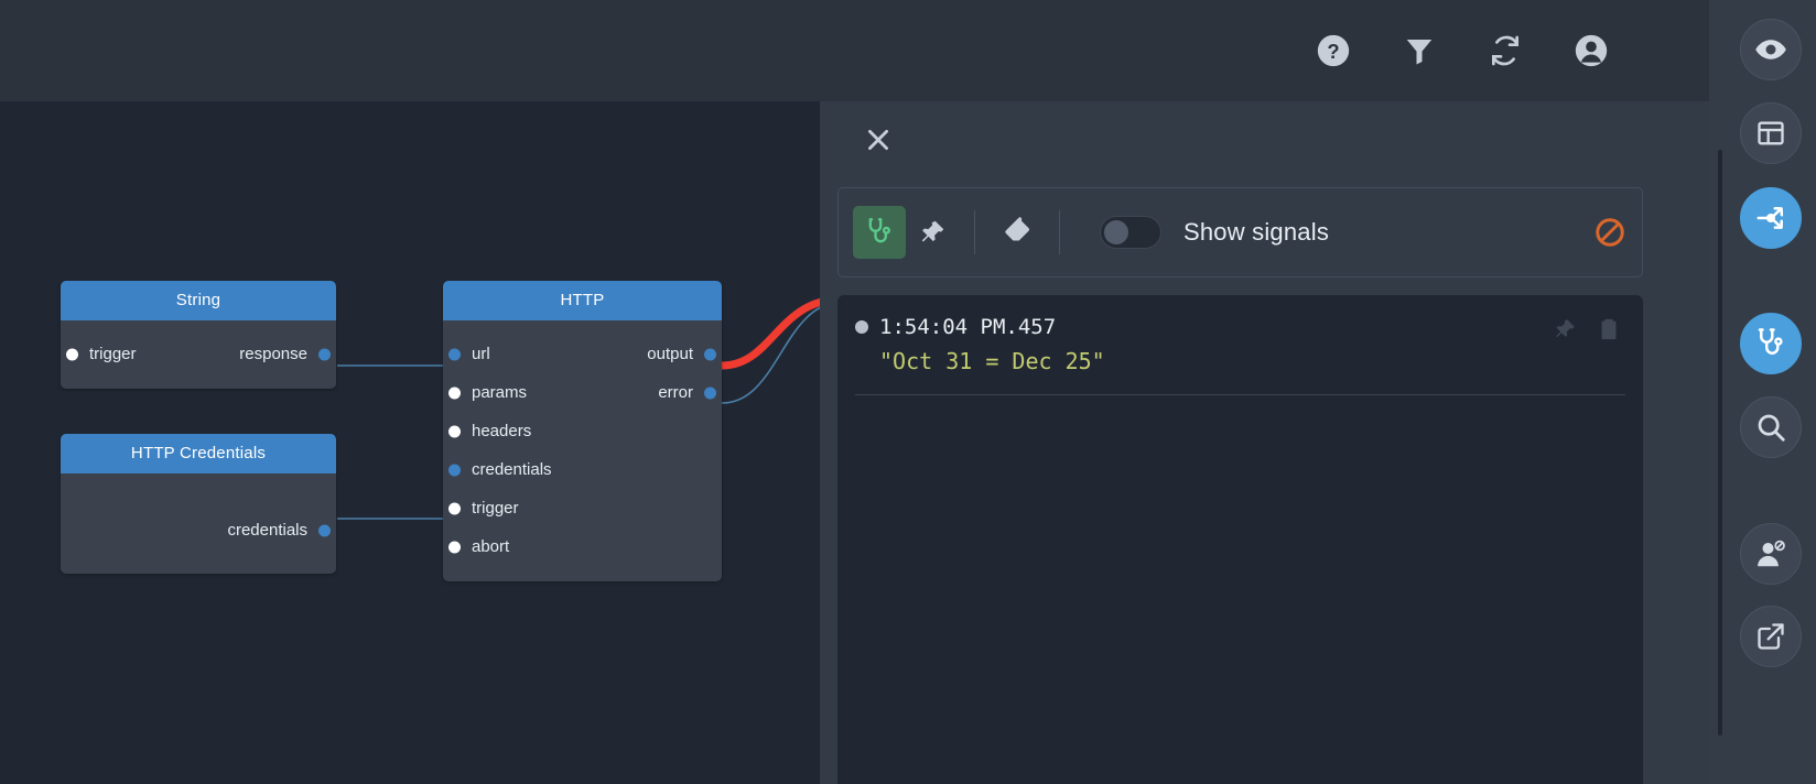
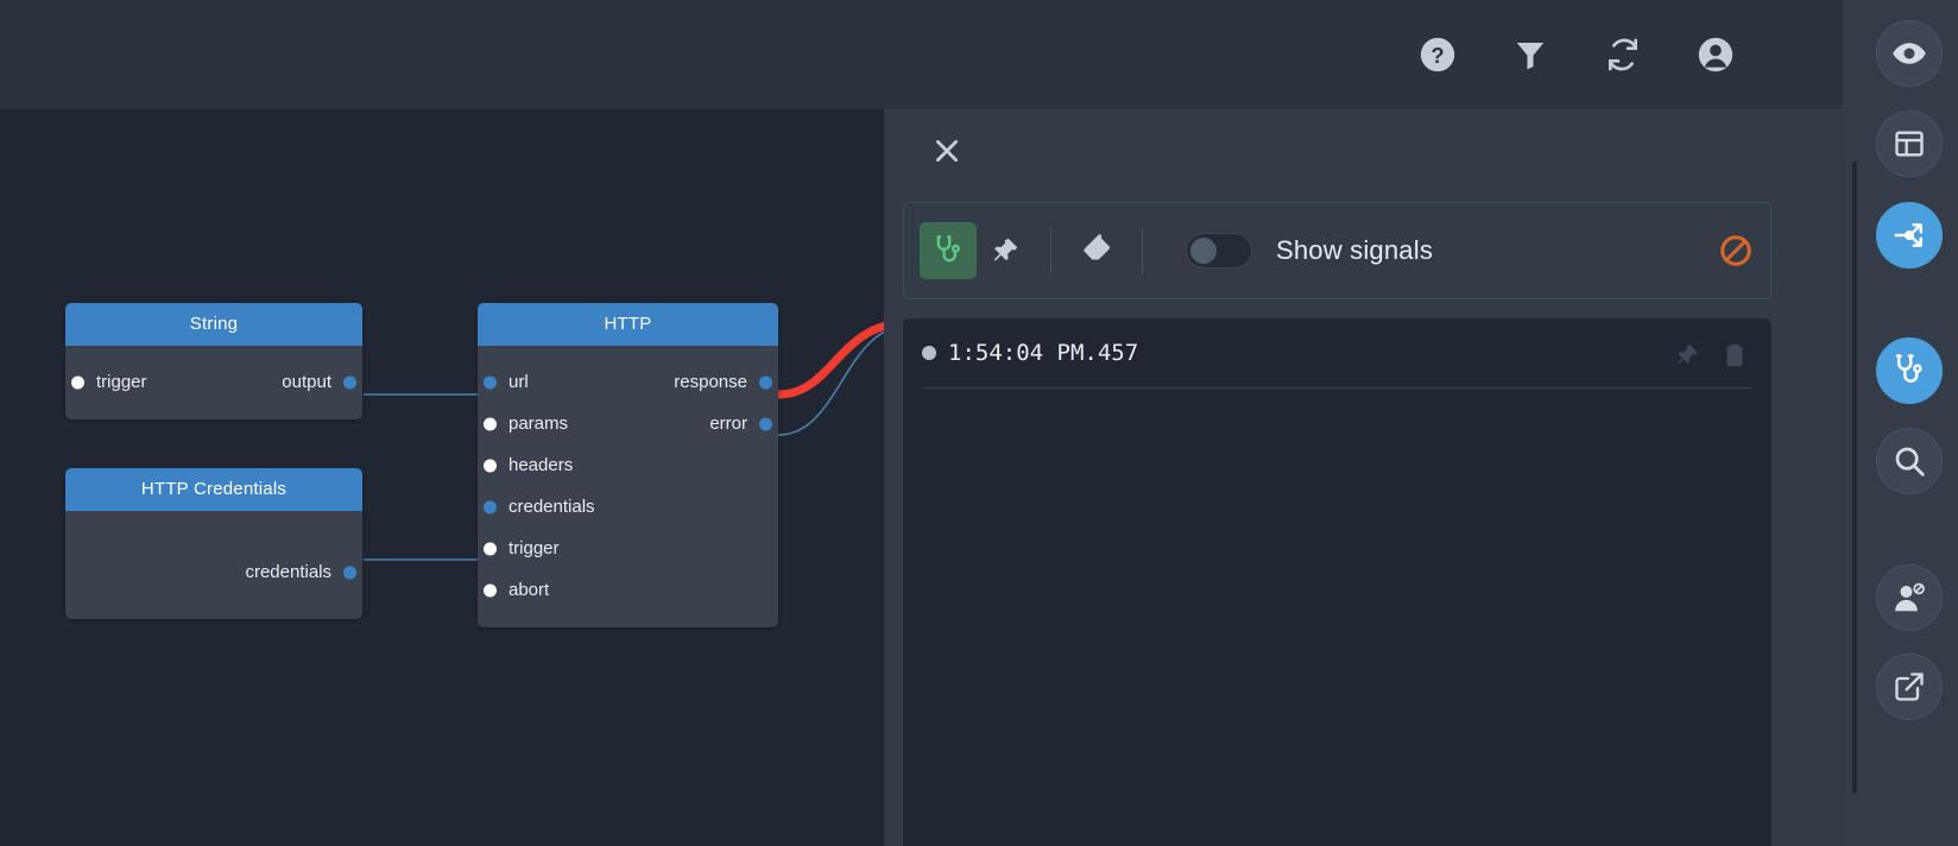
  ?
  String
  trigger
- response
+ output
  HTTP Credentials
  credentials
  HTTP
  url
- output
+ response
  params
  error
  headers
  credentials
  trigger
  abort
  Show signals
  1:54:04 PM.457
- "Oct 31 = Dec 25"
